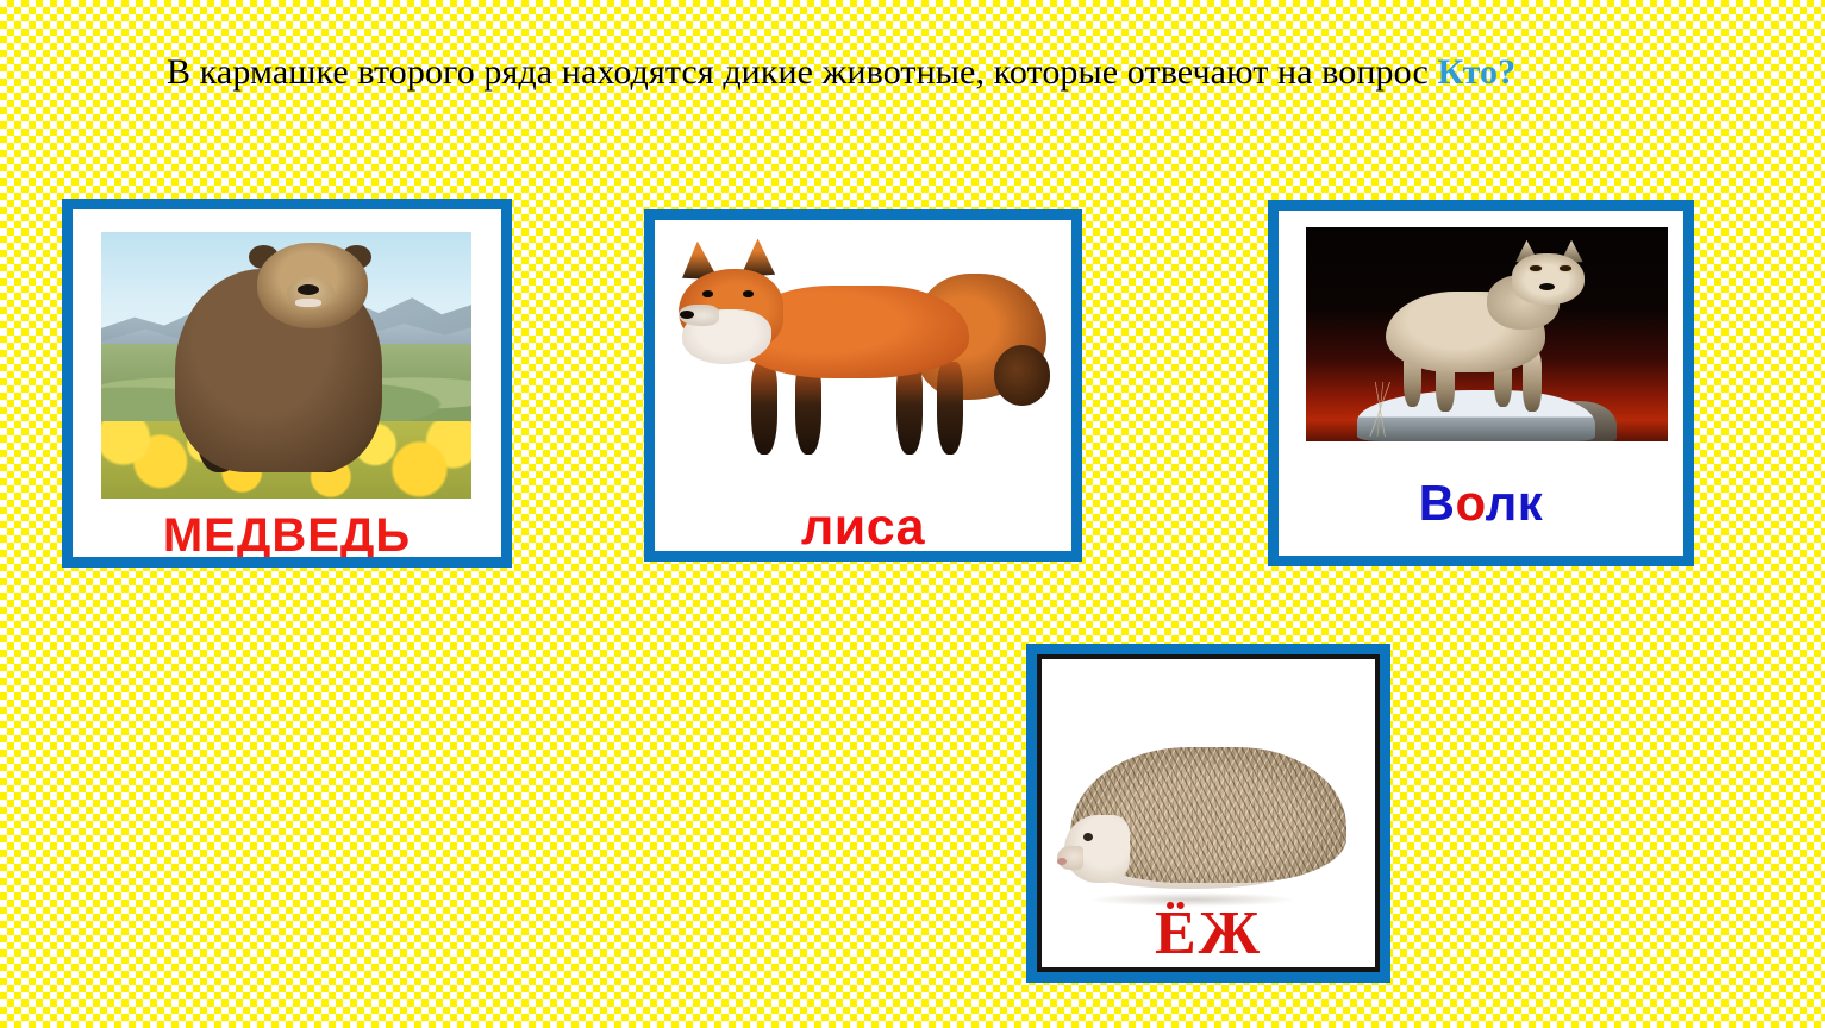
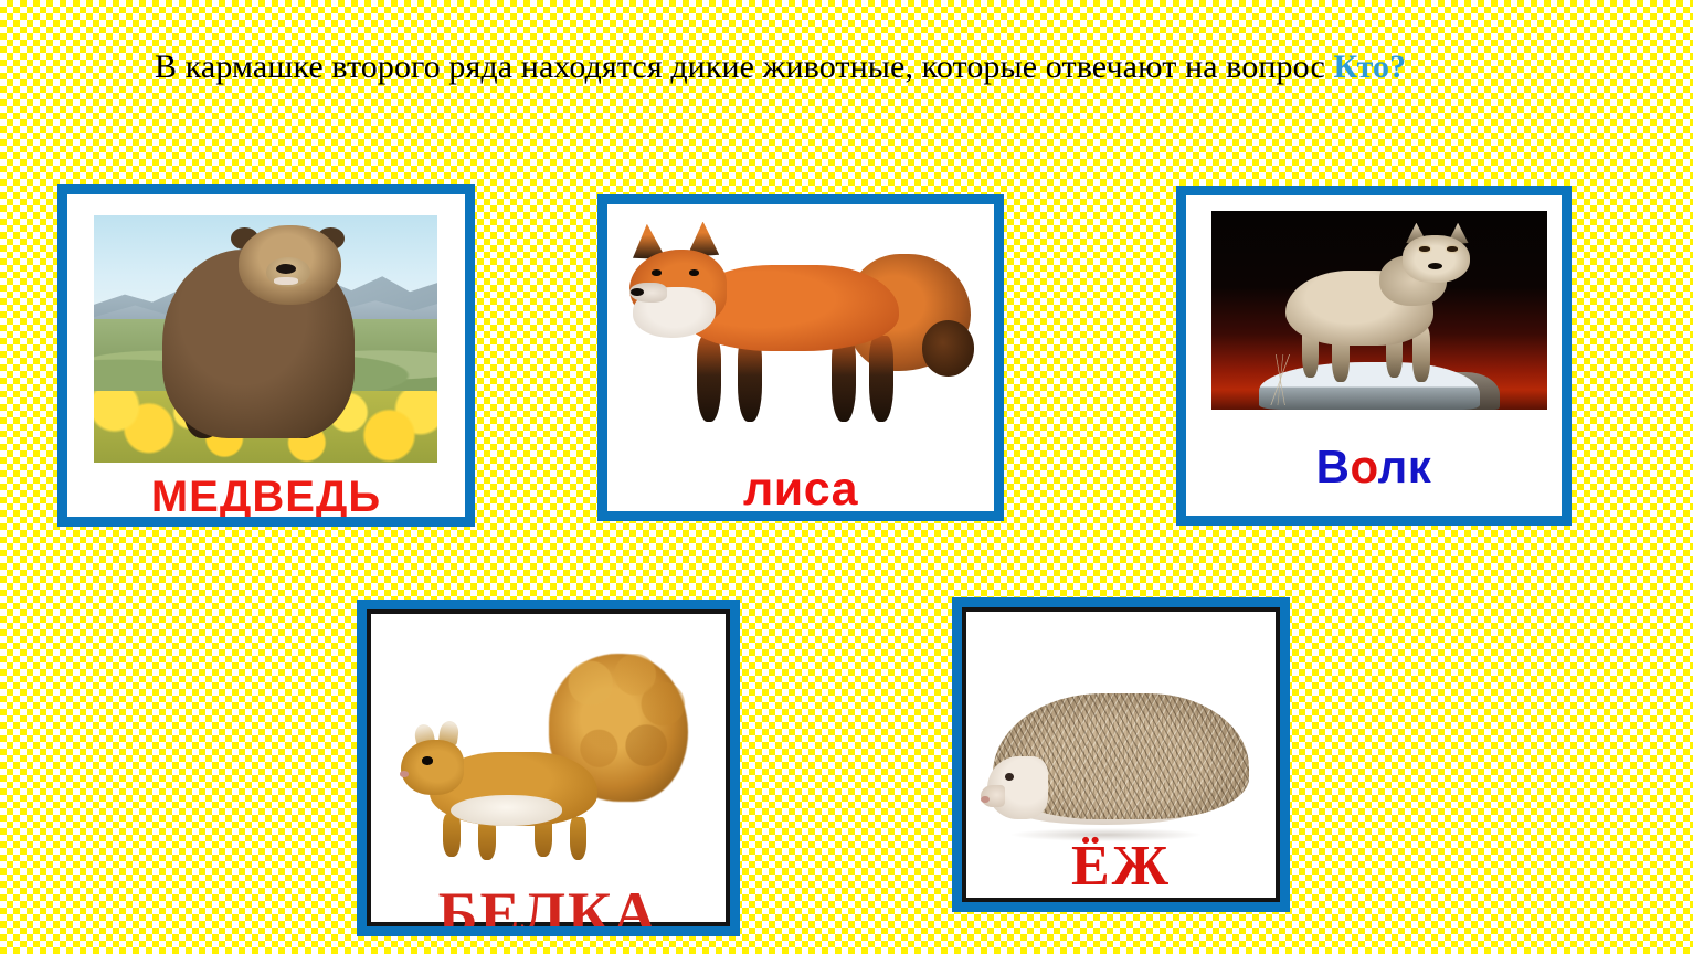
  В кармашке второго ряда находятся дикие животные, которые отвечают на вопрос Кто?
  МЕДВЕДЬ
  лиса
  Волк
+ БЕЛКА
  ЁЖ
